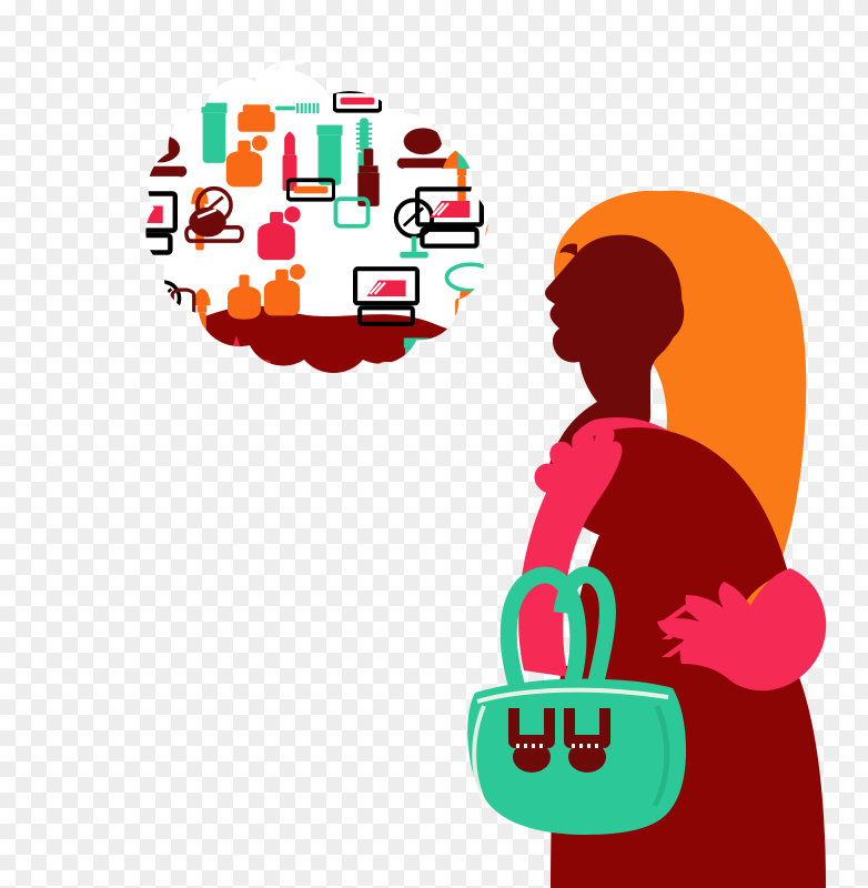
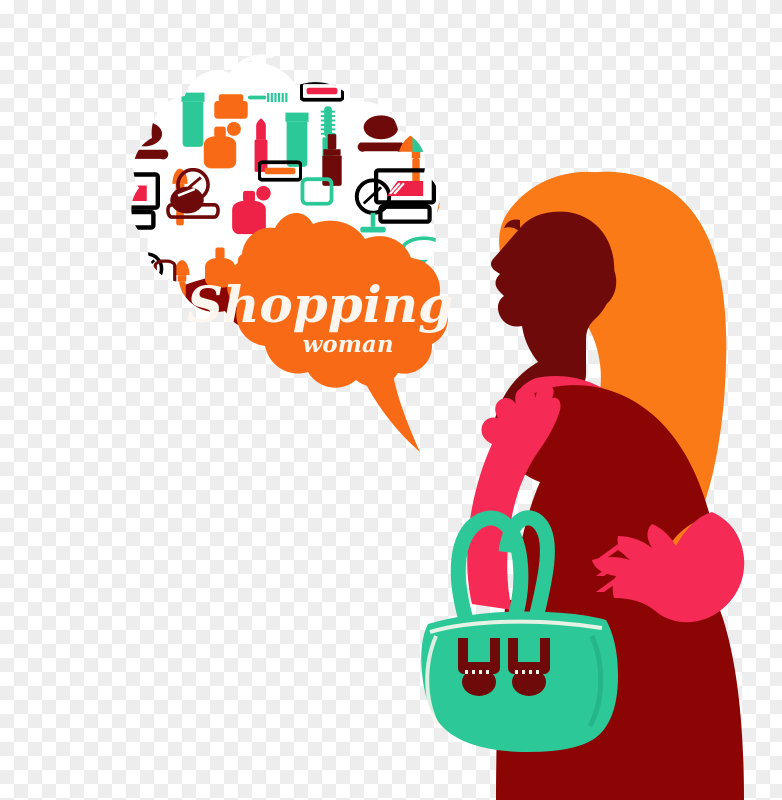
+ Shopping
+ woman
